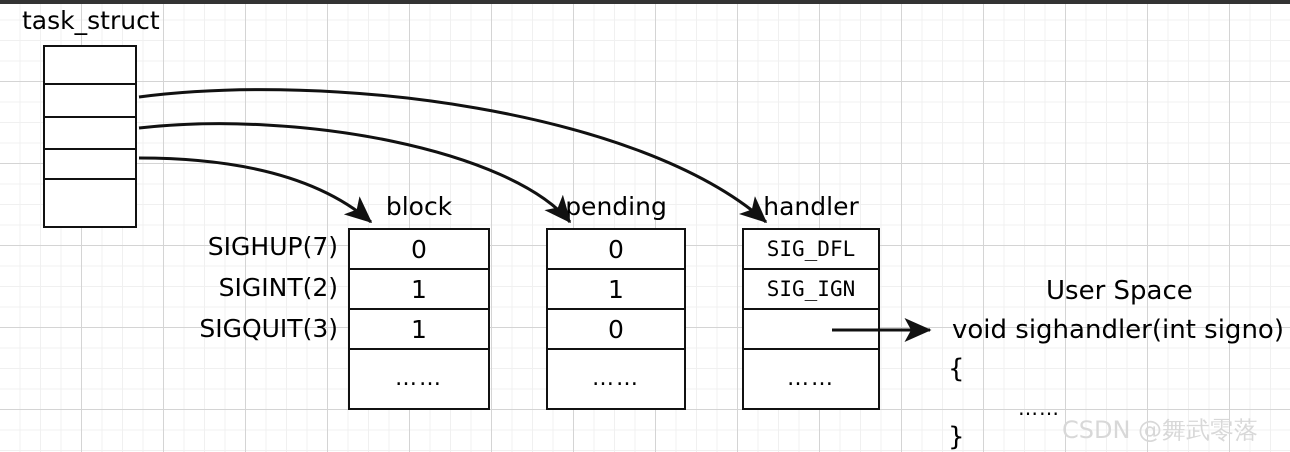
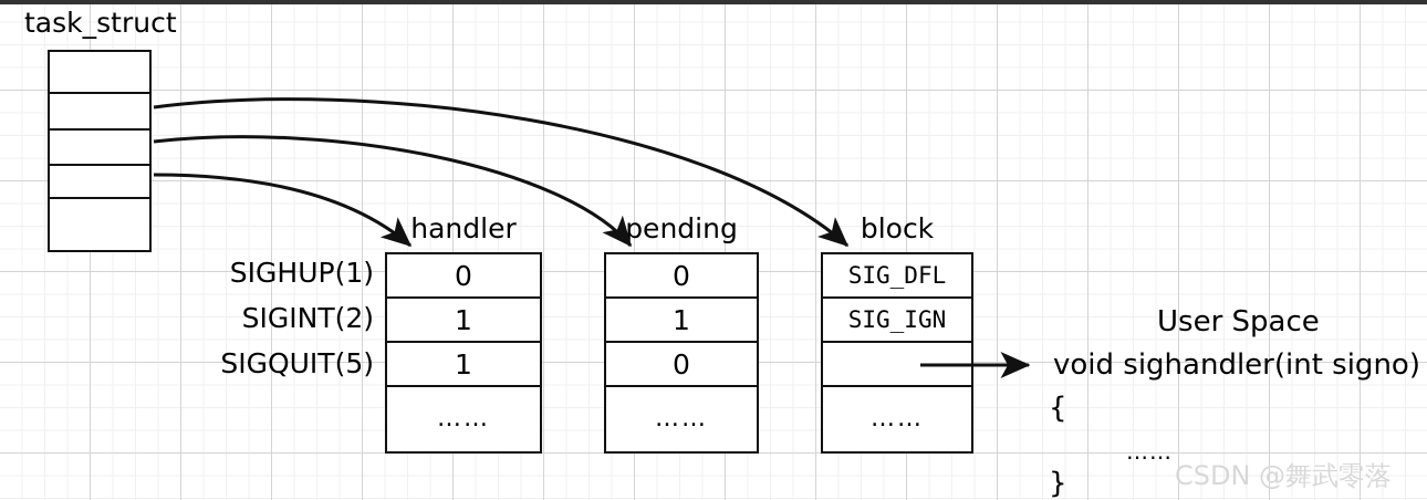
  task_struct
- block
+ handler
  pending
- handler
+ block
- SIGHUP(7)
+ SIGHUP(1)
  SIGINT(2)
- SIGQUIT(3)
+ SIGQUIT(5)
  0
  1
  1
  ……
  0
  1
  0
  ……
  SIG_DFL
  SIG_IGN
  ……
  User Space
  void sighandler(int signo)
  {
  ……
  }
  CSDN @舞武零落
